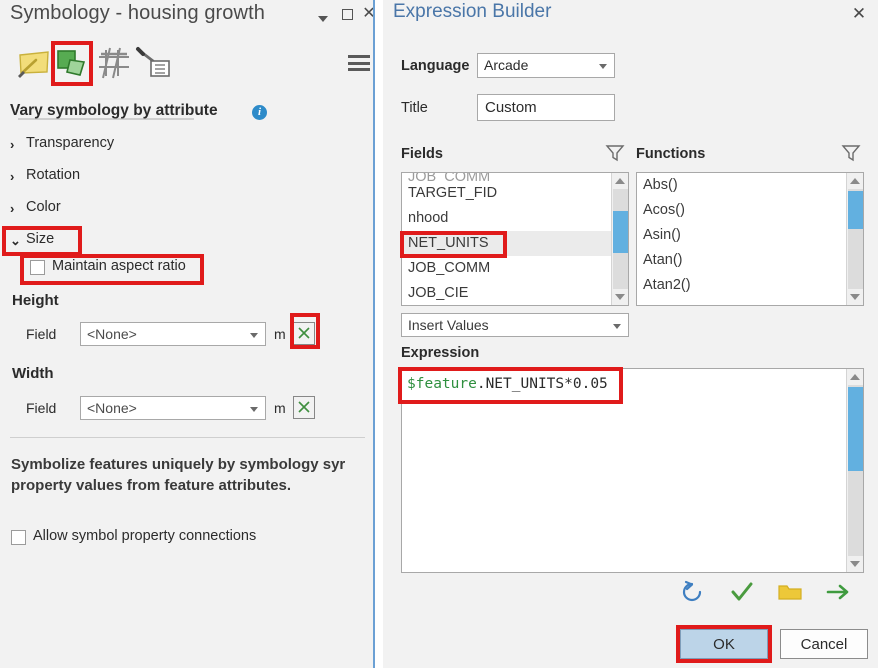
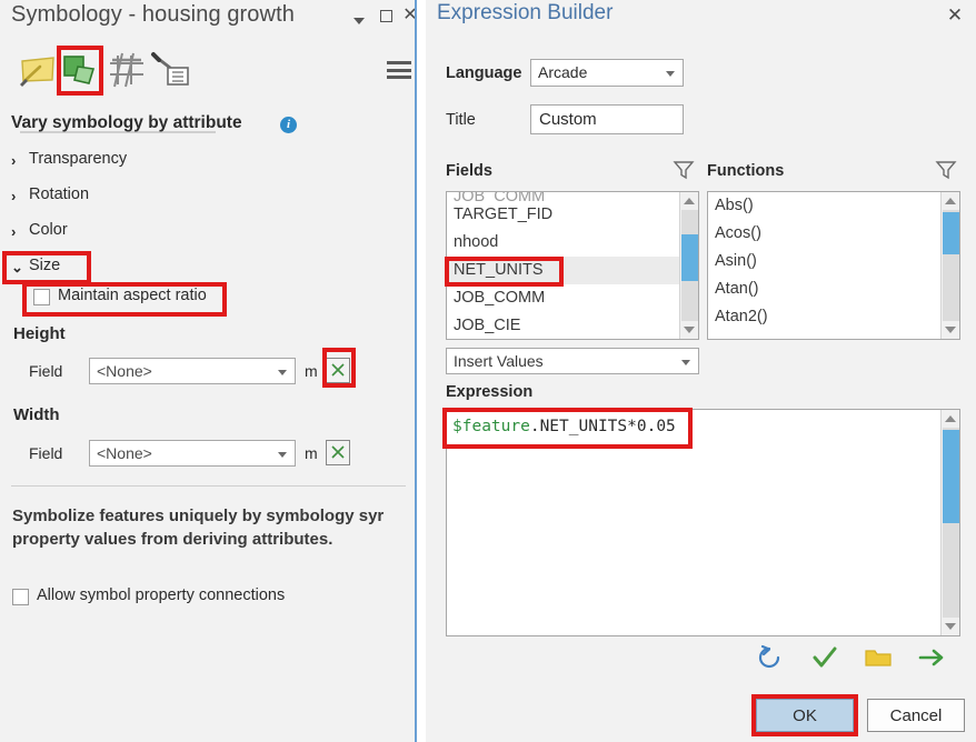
  Symbology - housing growth
  ✕
  Vary symbology by attribute
  i
  ›
  Transparency
  ›
  Rotation
  ›
  Color
  ⌄
  Size
  Maintain aspect ratio
  Height
  Field
  <None>
  m
  Width
  Field
  <None>
  m
  Symbolize features uniquely by symbology syr
- property values from feature attributes.
+ property values from deriving attributes.
  Allow symbol property connections
  Expression Builder
  ✕
  Language
  Arcade
  Title
  Custom
  Fields
  Functions
  JOB_COMM
  TARGET_FID
  nhood
  NET_UNITS
  JOB_COMM
  JOB_CIE
  Abs()
  Acos()
  Asin()
  Atan()
  Atan2()
  Insert Values
  Expression
  $feature.NET_UNITS*0.05
  OK
  Cancel
